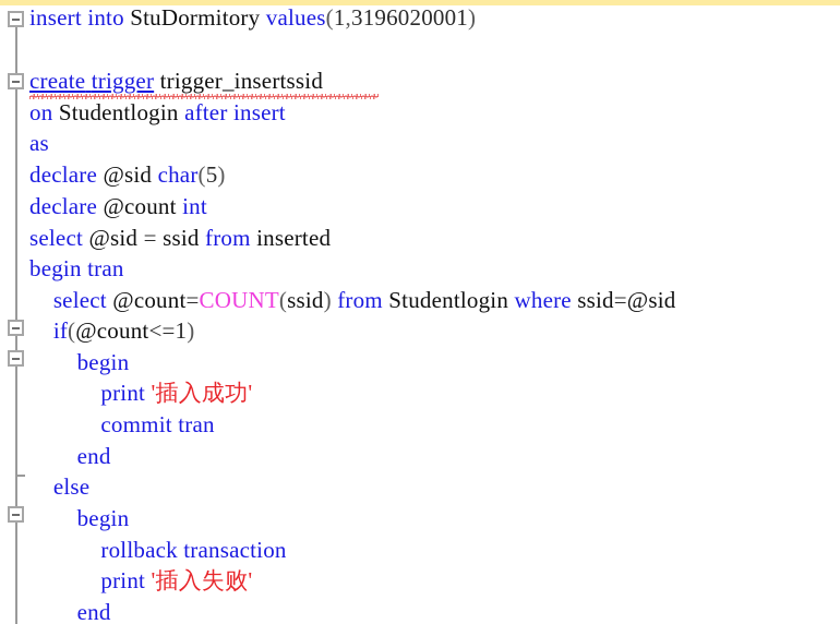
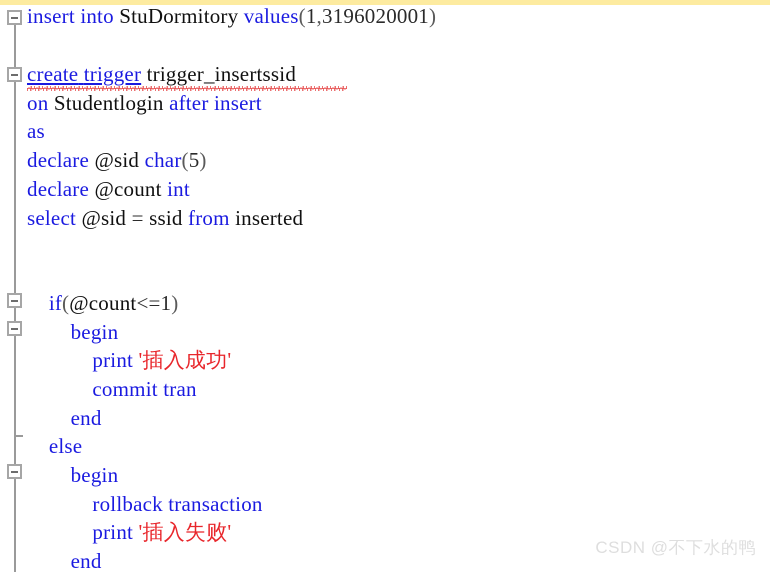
  insert into StuDormitory values(1,3196020001)
  create trigger trigger_insertssid
  on Studentlogin after insert
  as
  declare @sid char(5)
  declare @count int
  select @sid = ssid from inserted
- begin tran
- select @count=COUNT(ssid) from Studentlogin where ssid=@sid
  if(@count<=1)
  begin
  print '插入成功'
  commit tran
  end
  else
  begin
  rollback transaction
  print '插入失败'
  end
+ CSDN @不下水的鸭
